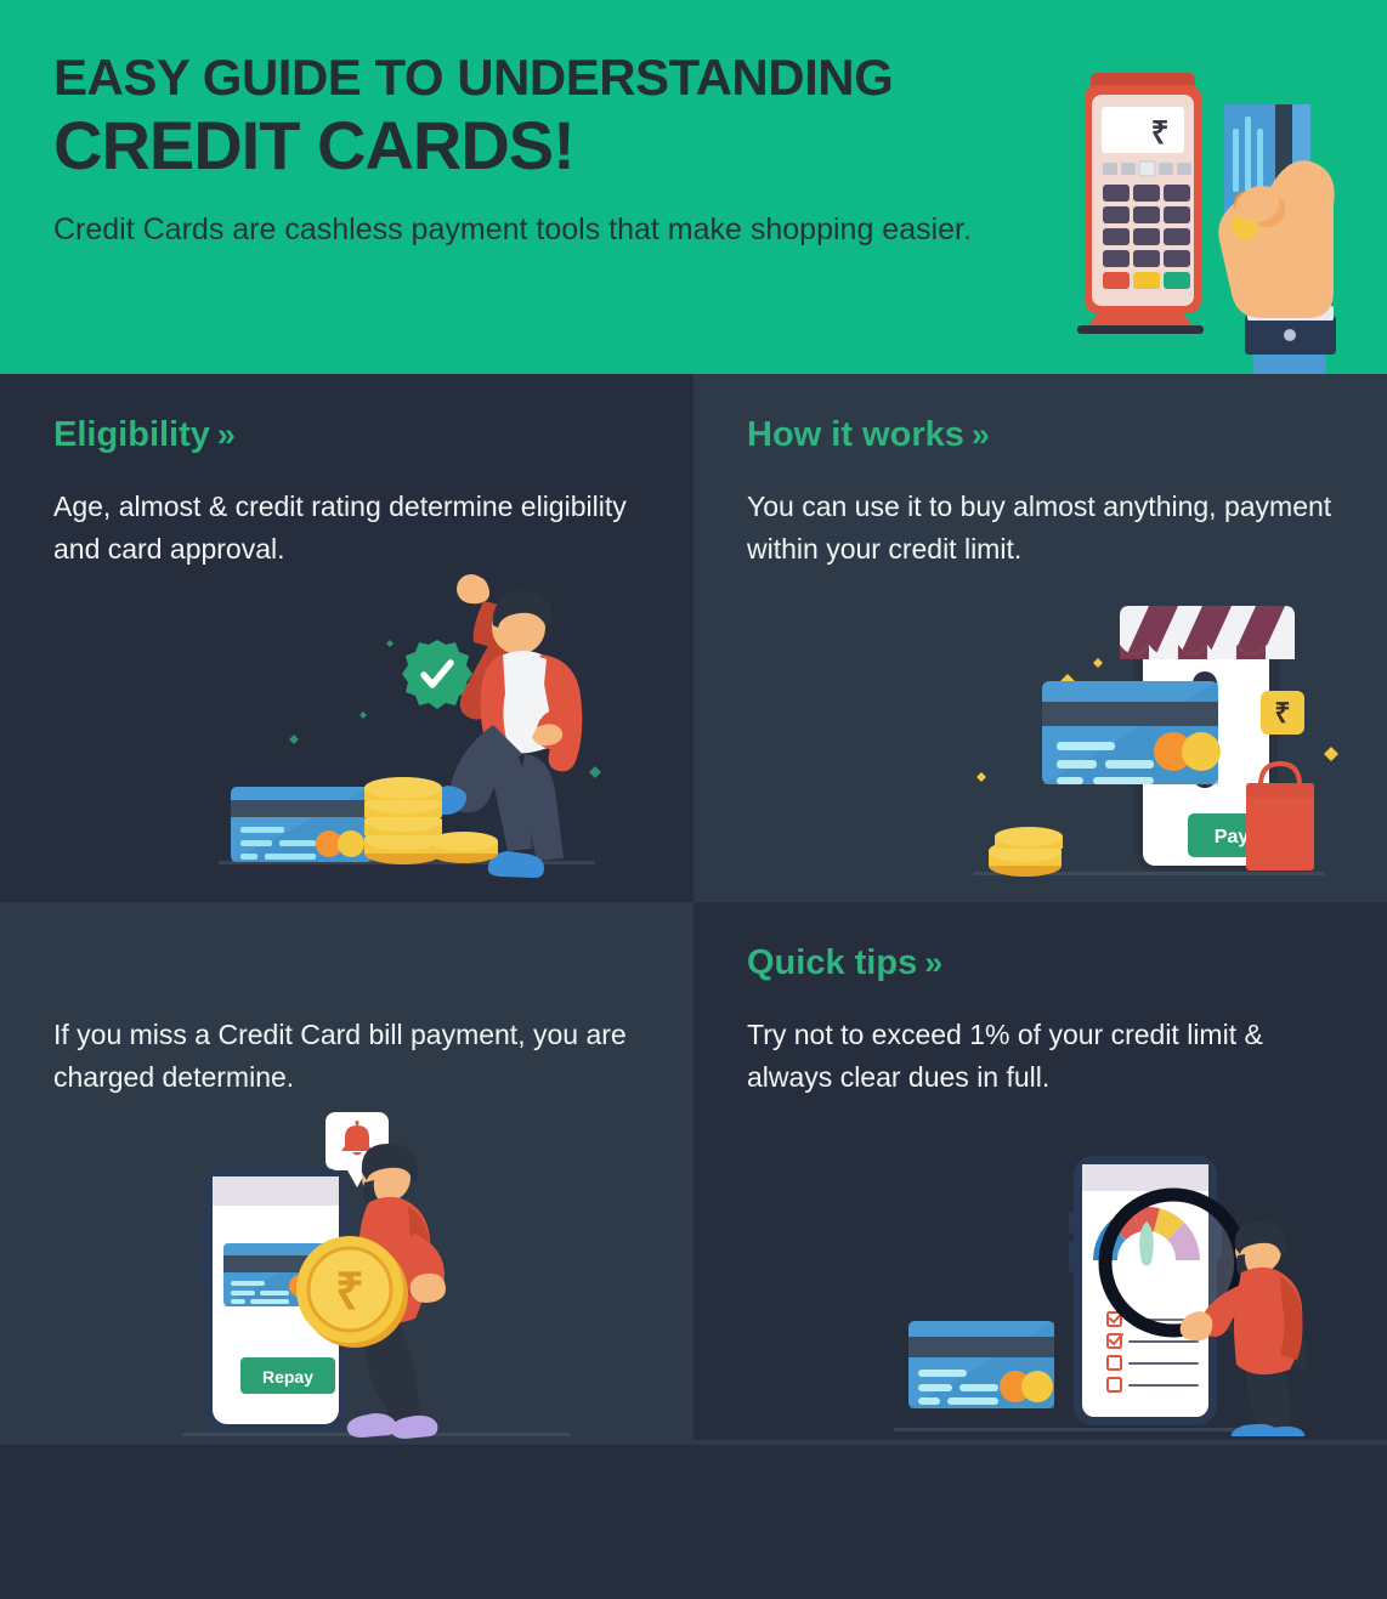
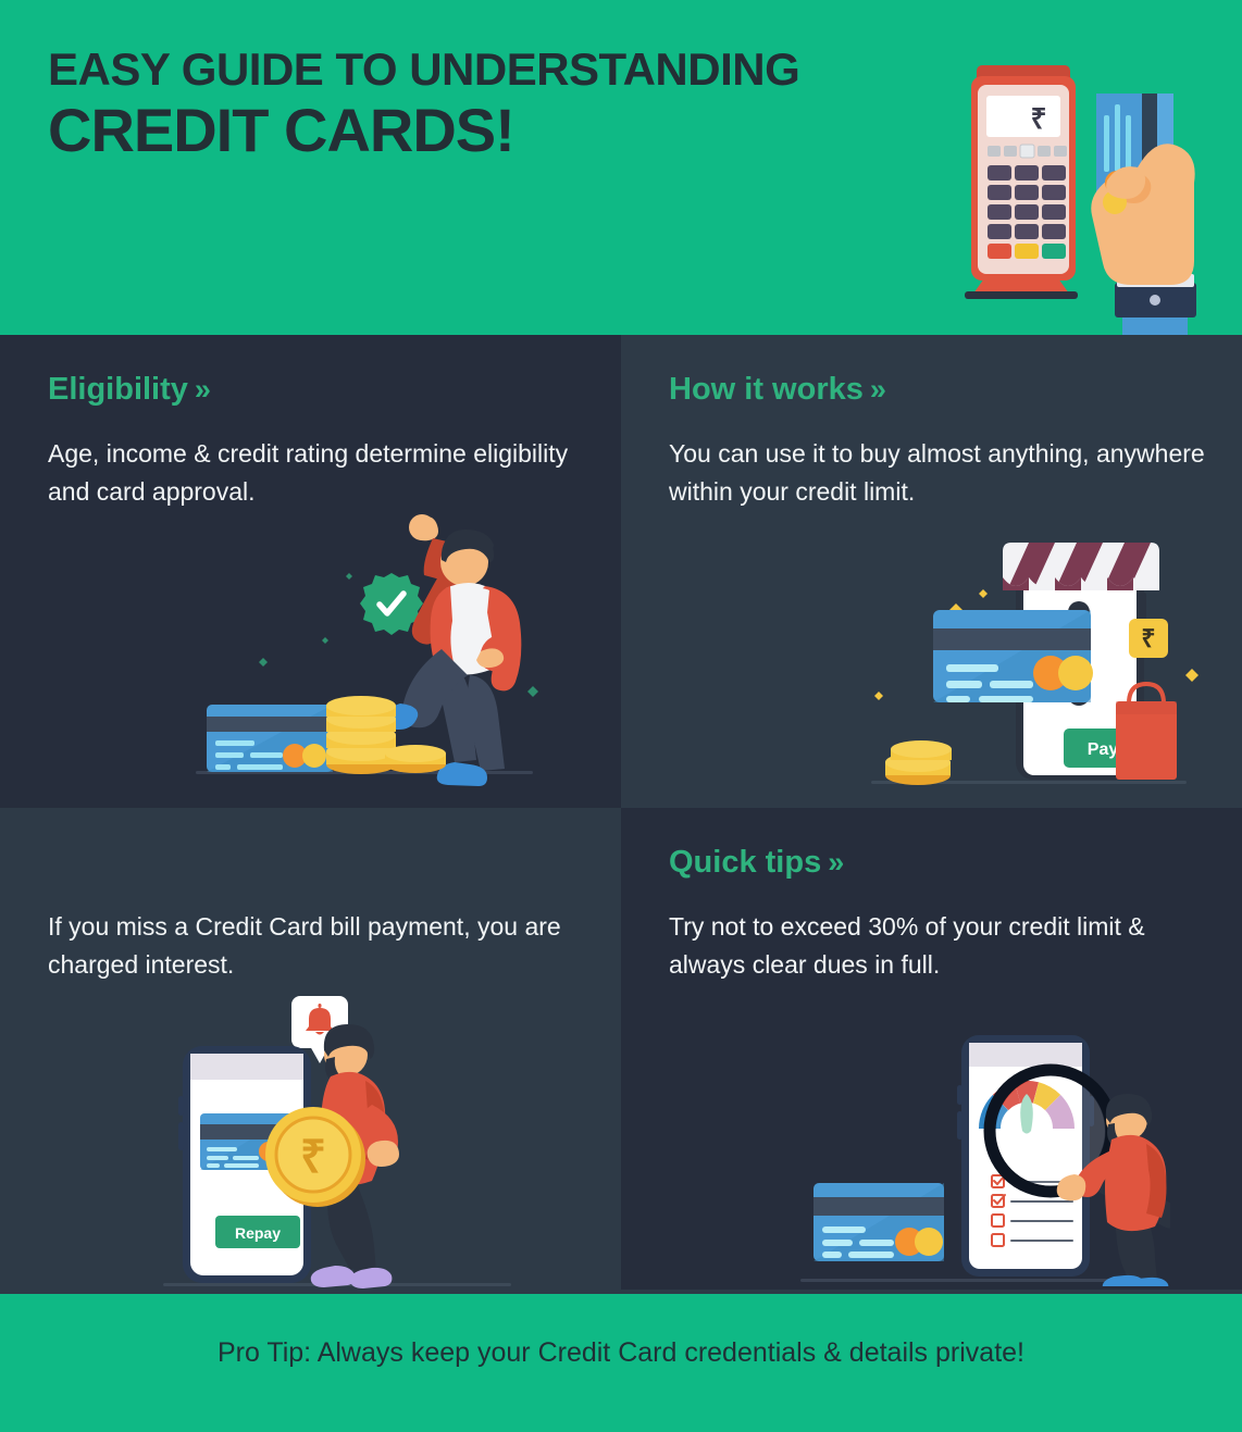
  EASY GUIDE TO UNDERSTANDING
  CREDIT CARDS!
- Credit Cards are cashless payment tools that make shopping easier.
  ₹
  Eligibility »
- Age, almost & credit rating determine eligibility and card approval.
+ Age, income & credit rating determine eligibility and card approval.
  How it works »
- You can use it to buy almost anything, payment within your credit limit.
+ You can use it to buy almost anything, anywhere within your credit limit.
  ₹
  Pay
- If you miss a Credit Card bill payment, you are charged determine.
+ If you miss a Credit Card bill payment, you are charged interest.
  Repay
  ₹
  Quick tips »
- Try not to exceed 1% of your credit limit & always clear dues in full.
+ Try not to exceed 30% of your credit limit & always clear dues in full.
+ Pro Tip: Always keep your Credit Card credentials & details private!
